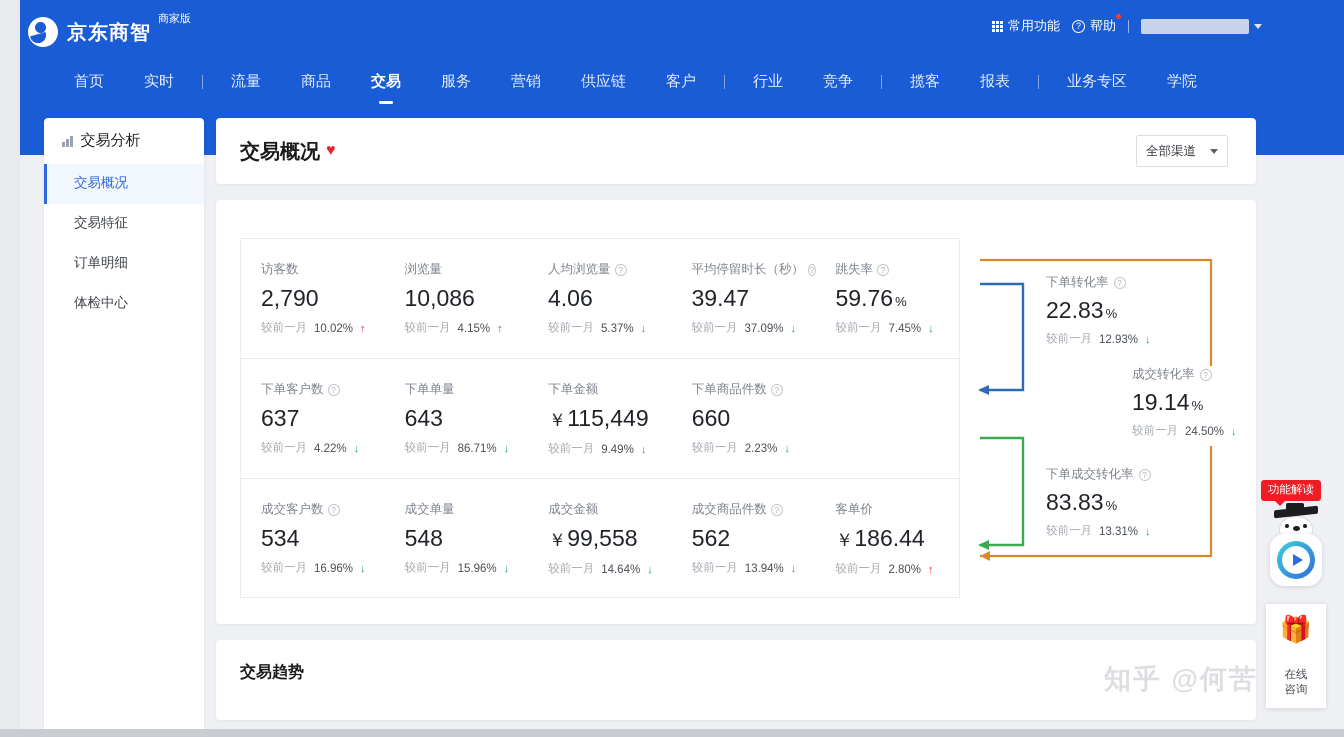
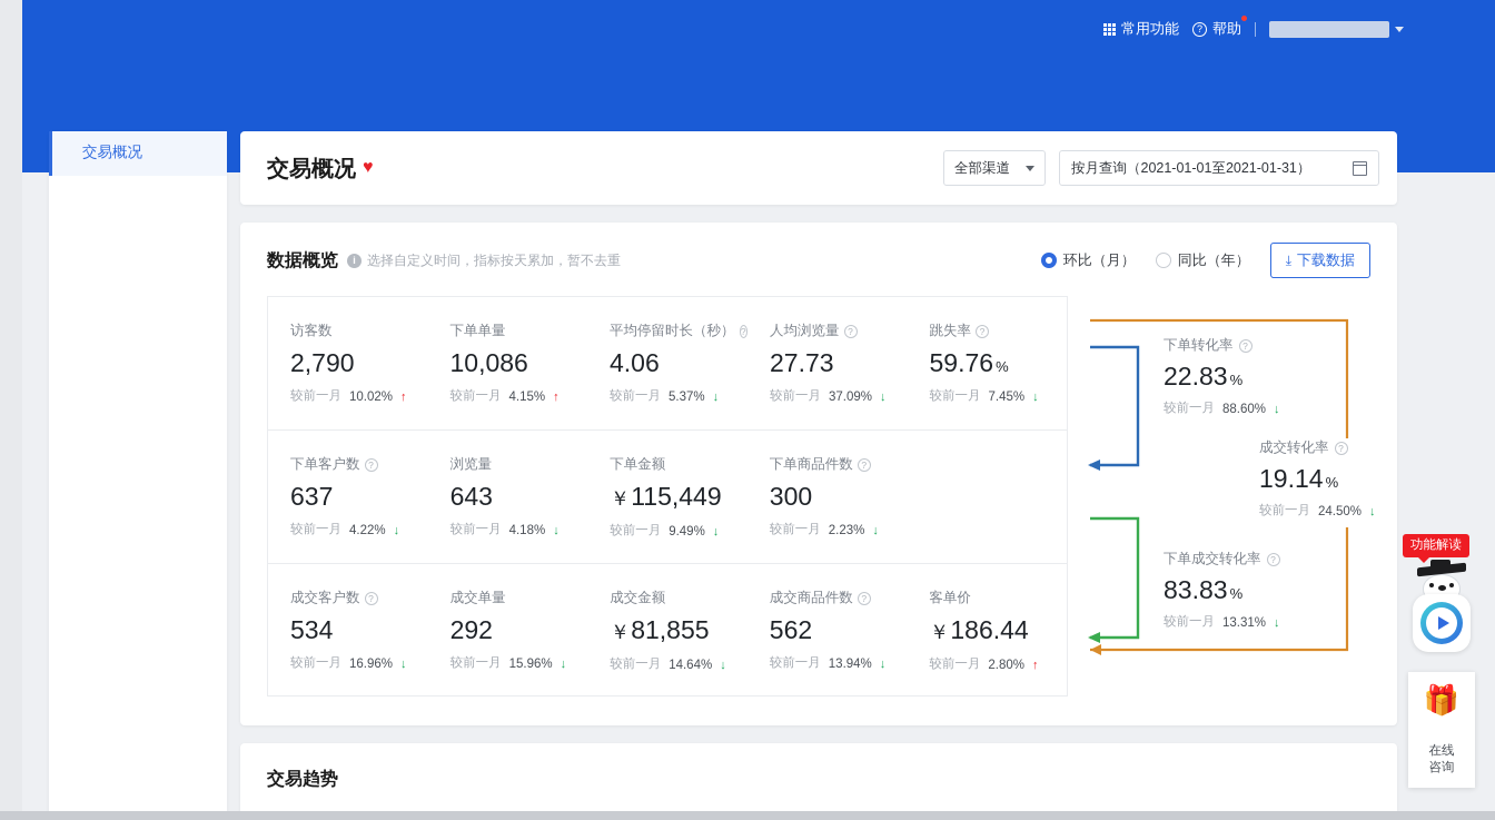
- 京东商智
- 商家版
  常用功能
  ?
  帮助
- 首页
- 实时
- 流量
- 商品
- 交易
- 服务
- 营销
- 供应链
- 客户
- 行业
- 竞争
- 揽客
- 报表
- 业务专区
- 学院
- 交易分析
  交易概况
- 交易特征
- 订单明细
- 体检中心
  交易概况
  ♥
  全部渠道
+ 按月查询（2021-01-01至2021-01-31）
+ 数据概览
+ i
+ 选择自定义时间，指标按天累加，暂不去重
+ 环比（月）
+ 同比（年）
+ ⤓
+ 下载数据
  访客数
  2,790
  较前一月
  10.02%
  ↑
- 浏览量
+ 下单单量
  10,086
  较前一月
  4.15%
  ↑
- 人均浏览量
+ 平均停留时长（秒）
  ?
  4.06
  较前一月
  5.37%
  ↓
- 平均停留时长（秒）
+ 人均浏览量
  ?
- 39.47
+ 27.73
  较前一月
  37.09%
  ↓
  跳失率
  ?
  59.76 %
  较前一月
  7.45%
  ↓
  下单客户数
  ?
  637
  较前一月
  4.22%
  ↓
- 下单单量
+ 浏览量
  643
  较前一月
- 86.71%
+ 4.18%
  ↓
  下单金额
  ￥115,449
  较前一月
  9.49%
  ↓
  下单商品件数
  ?
- 660
+ 300
  较前一月
  2.23%
  ↓
  成交客户数
  ?
  534
  较前一月
  16.96%
  ↓
  成交单量
- 548
+ 292
  较前一月
  15.96%
  ↓
  成交金额
- ￥99,558
+ ￥81,855
  较前一月
  14.64%
  ↓
  成交商品件数
  ?
  562
  较前一月
  13.94%
  ↓
  客单价
  ￥186.44
  较前一月
  2.80%
  ↑
  下单转化率
  ?
  22.83 %
  较前一月
- 12.93%
+ 88.60%
  ↓
  成交转化率
  ?
  19.14 %
  较前一月
  24.50%
  ↓
  下单成交转化率
  ?
  83.83 %
  较前一月
  13.31%
  ↓
  交易趋势
- 知乎 @何苦
  功能解读
  🎁
  在线
  咨询
